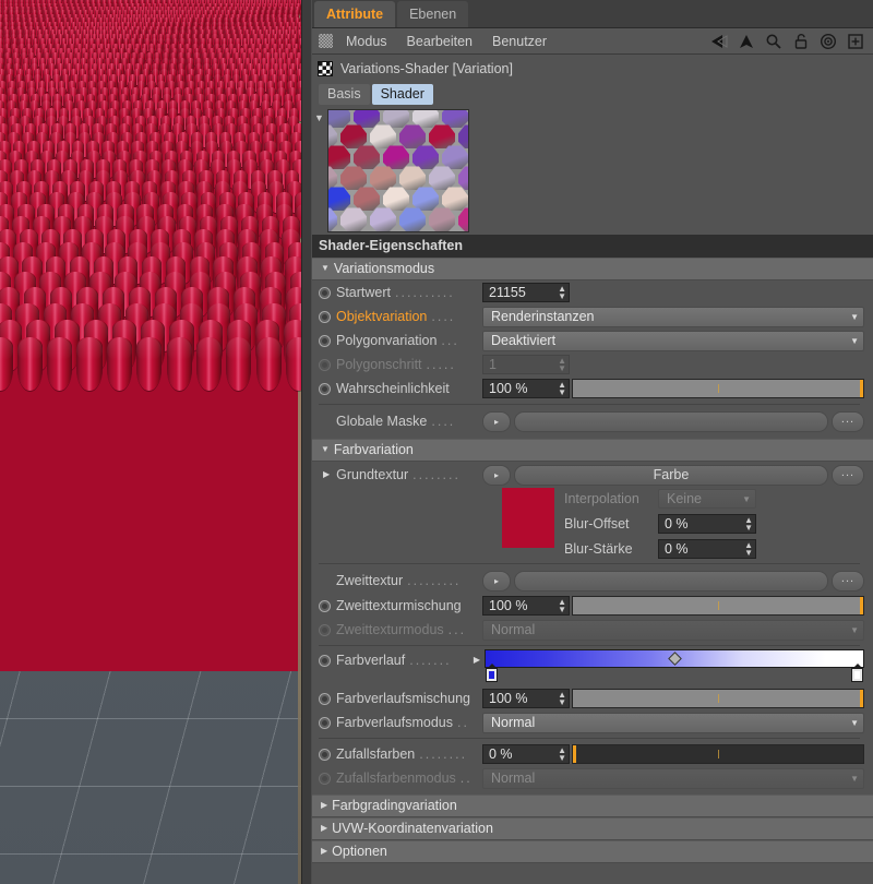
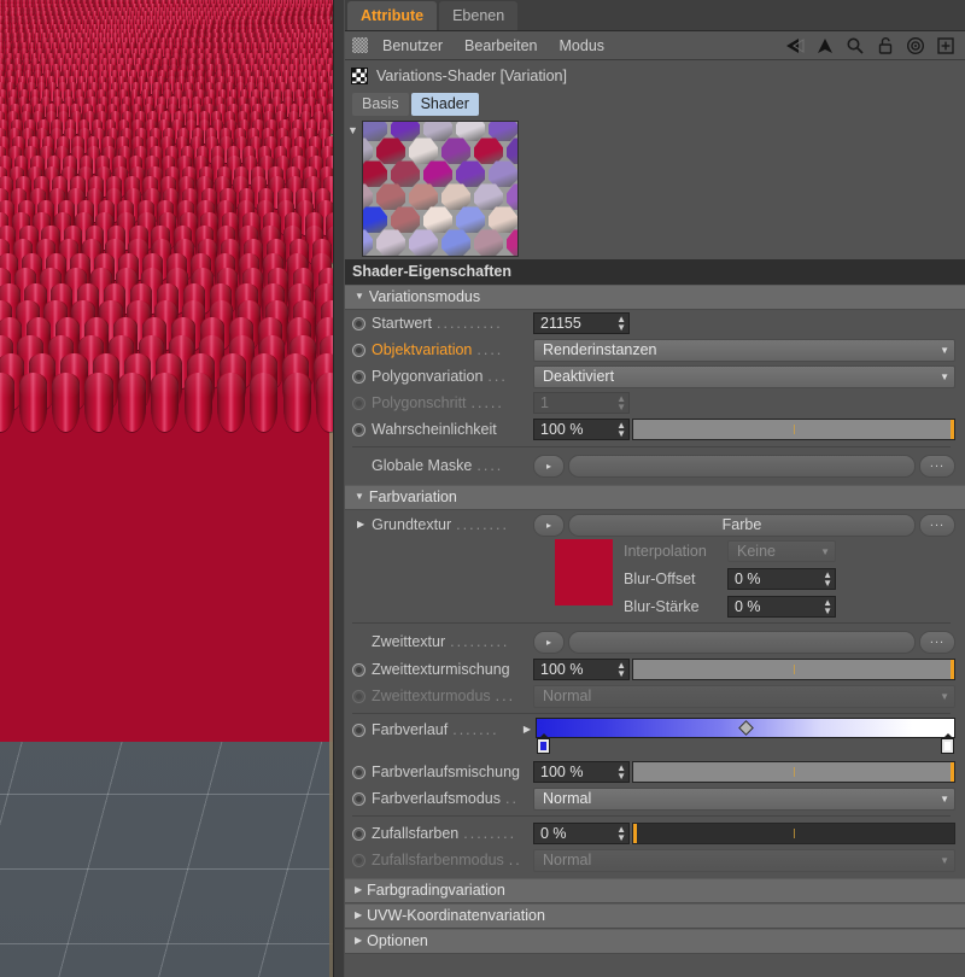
  Attribute
  Ebenen
- Modus
+ Benutzer
  Bearbeiten
- Benutzer
+ Modus
  Variations-Shader [Variation]
  Basis
  Shader
  ▼
  Shader-Eigenschaften
  ▼
  Variationsmodus
  Startwert
  ..........
  21155
  ▲
  ▼
  Objektvariation
  ....
  Renderinstanzen
  ▼
  Polygonvariation
  ...
  Deaktiviert
  ▼
  Polygonschritt
  .....
  1
  ▲
  ▼
  Wahrscheinlichkeit
  100 %
  ▲
  ▼
  Globale Maske
  ....
  ▸
  ...
  ▼
  Farbvariation
  ▶
  Grundtextur
  ........
  ▸
  Farbe
  ...
  Interpolation
  Keine
  ▼
  Blur-Offset
  0 %
  ▲
  ▼
  Blur-Stärke
  0 %
  ▲
  ▼
  Zweittextur
  .........
  ▸
  ...
  Zweittexturmischung
  100 %
  ▲
  ▼
  Zweittexturmodus
  ...
  Normal
  ▼
  Farbverlauf
  .......
  ▶
  Farbverlaufsmischung
  100 %
  ▲
  ▼
  Farbverlaufsmodus
  ..
  Normal
  ▼
  Zufallsfarben
  ........
  0 %
  ▲
  ▼
  Zufallsfarbenmodus
  ..
  Normal
  ▼
  ▶
  Farbgradingvariation
  ▶
  UVW-Koordinatenvariation
  ▶
  Optionen
